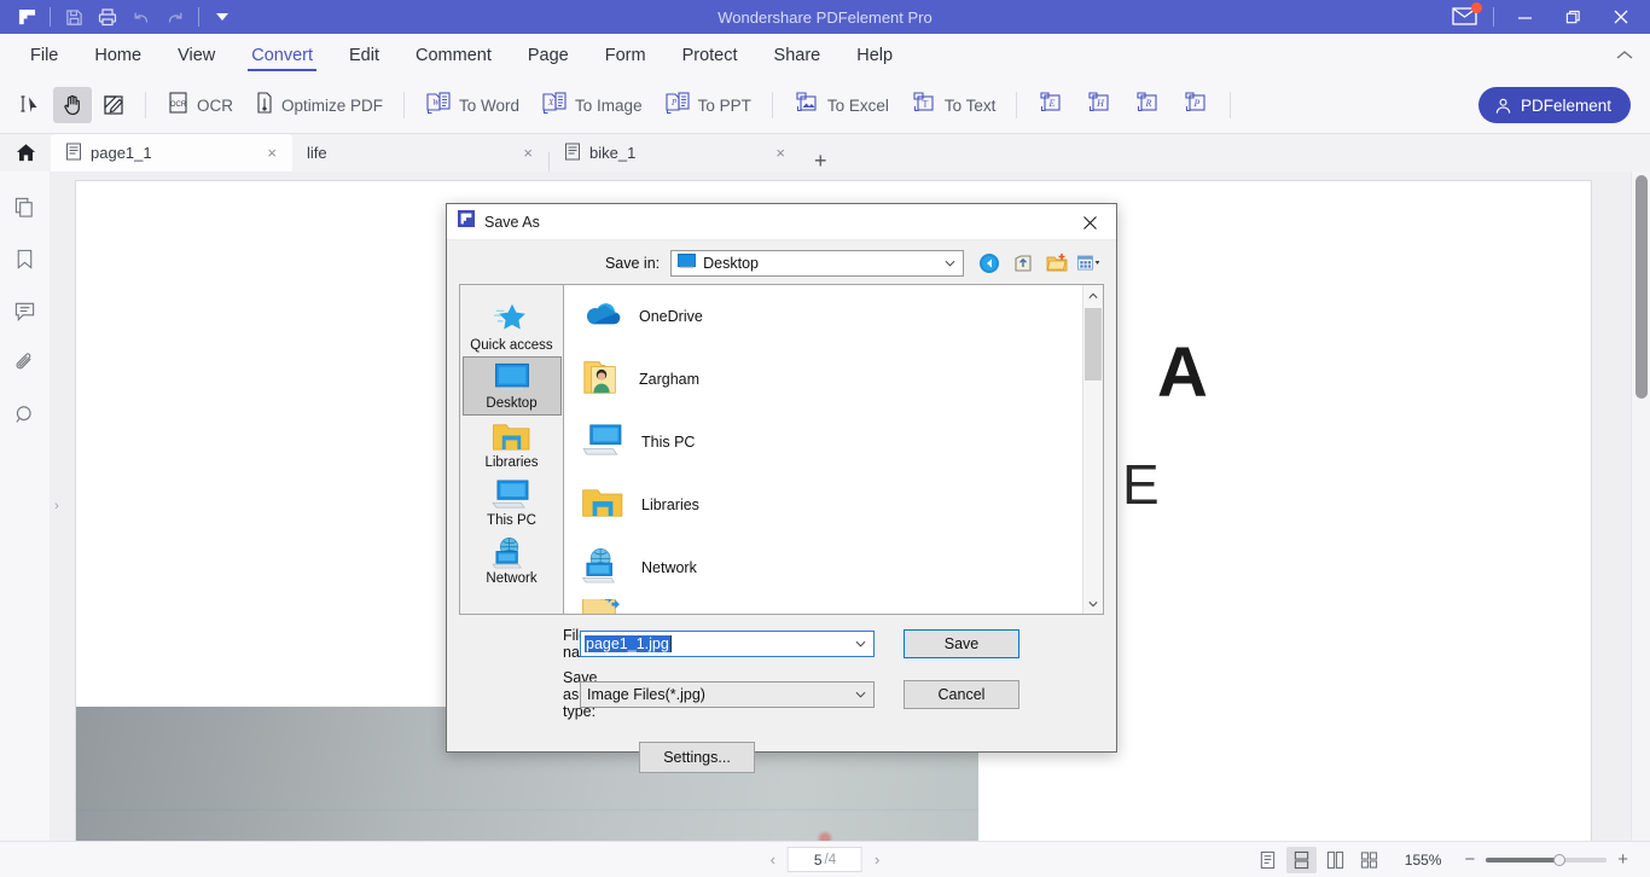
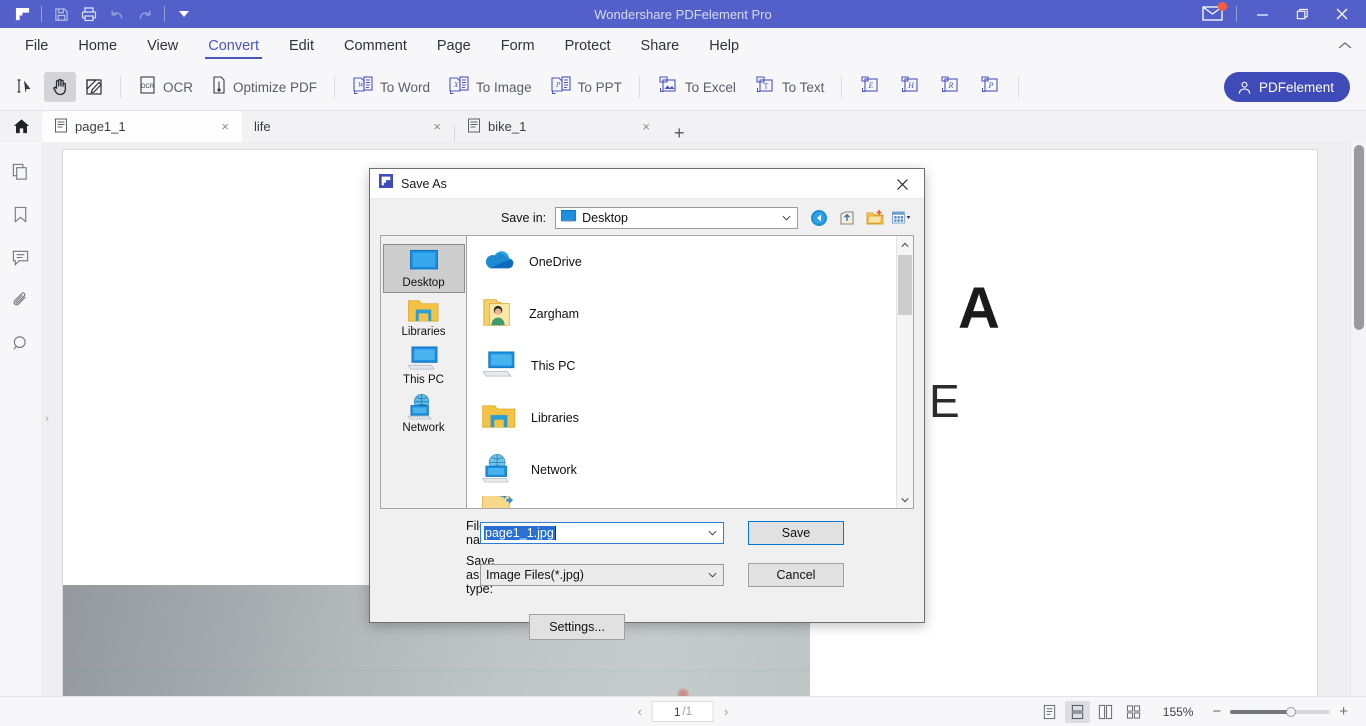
  Wondershare PDFelement Pro
  File
  Home
  View
  Convert
  Edit
  Comment
  Page
  Form
  Protect
  Share
  Help
  OCR
  Optimize PDF
  W
  To Word
  X
  To Image
  P
  To PPT
  To Excel
  T
  To Text
  E
  H
  R
  P
  PDFelement
  page1_1
  ×
  life
  ×
  bike_1
  ×
  +
  ›
  A
  E
  ‹
- 5
+ 1
- /4
+ /1
  ›
  155%
  −
  +
  Save As
  Save in:
  Desktop
- Quick access
  Desktop
  Libraries
  This PC
  Network
  OneDrive
  Zargham
  This PC
  Libraries
  Network
  page1_1.jpg
  Save
  Save as type:
  Image Files(*.jpg)
  Cancel
  Settings...
